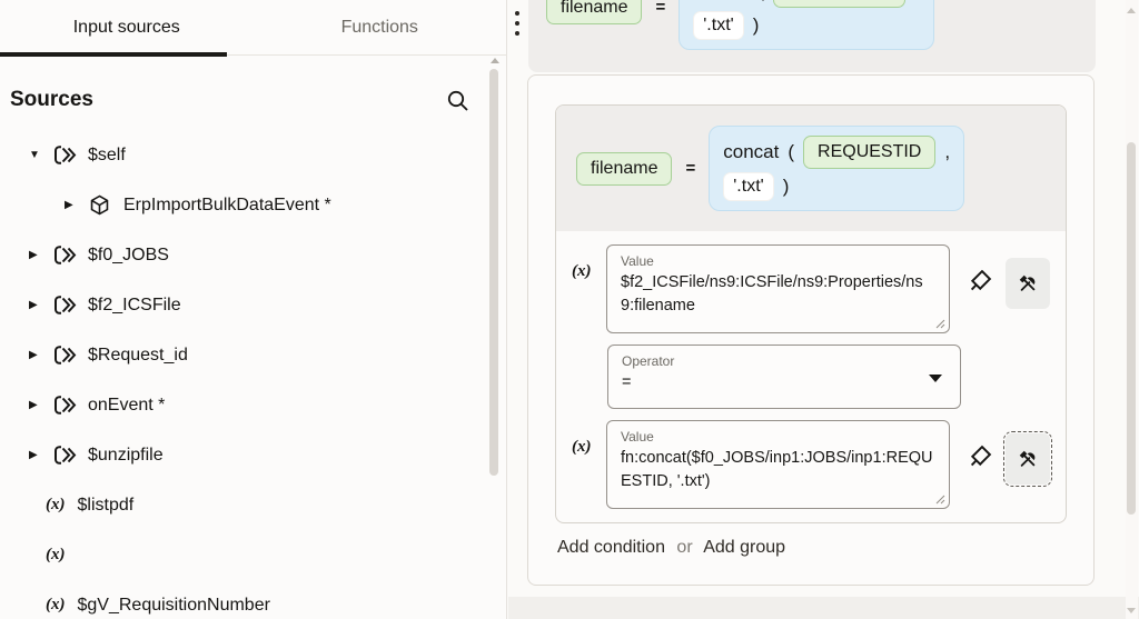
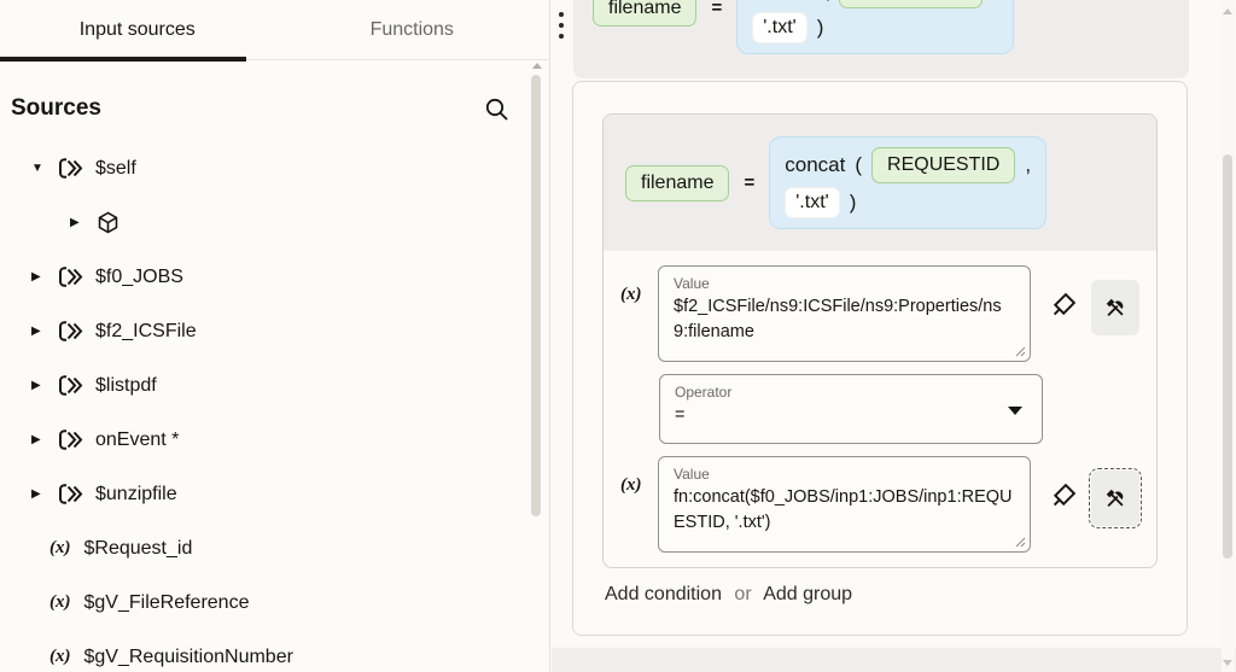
  Input sources
  Functions
  Sources
  ▼
  $self
  ▶
- ErpImportBulkDataEvent *
  ▶
  $f0_JOBS
  ▶
  $f2_ICSFile
  ▶
- $Request_id
+ $listpdf
  ▶
  onEvent *
  ▶
  $unzipfile
  (x)
- $listpdf
+ $Request_id
  (x)
+ $gV_FileReference
  (x)
  $gV_RequisitionNumber
  filename
  =
  '.txt'
  )
  filename
  =
  concat
  (
  REQUESTID
  ,
  '.txt'
  )
  (x)
  Value
  $f2_ICSFile/ns9:ICSFile/ns9:Properties/ns9:filename
  Operator
  =
  (x)
  Value
  fn:concat($f0_JOBS/inp1:JOBS/inp1:REQUESTID, '.txt')
  Add condition or Add group
